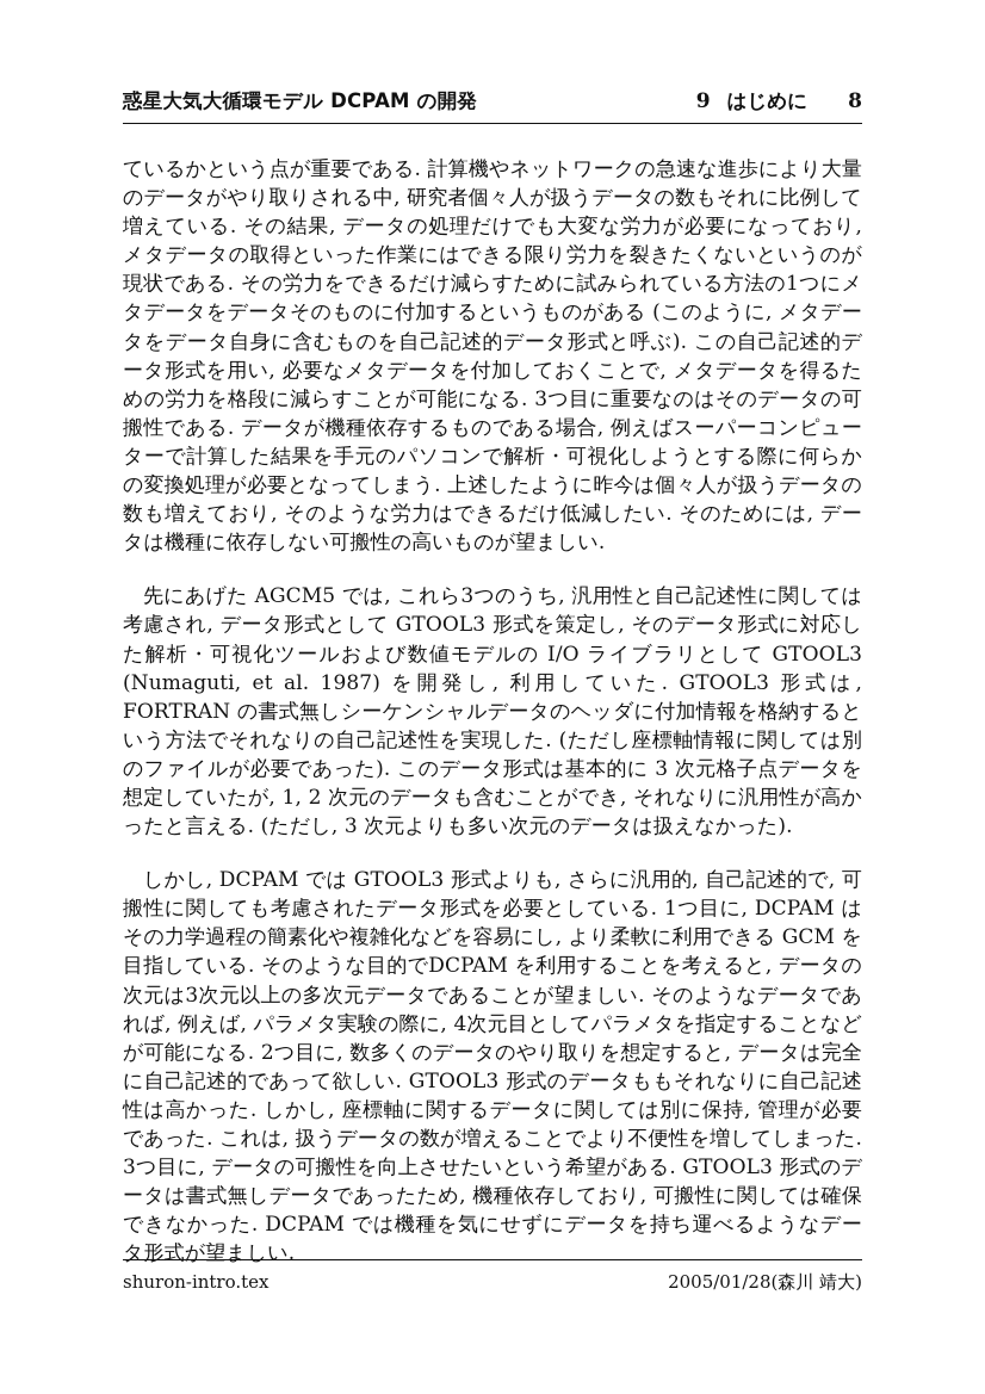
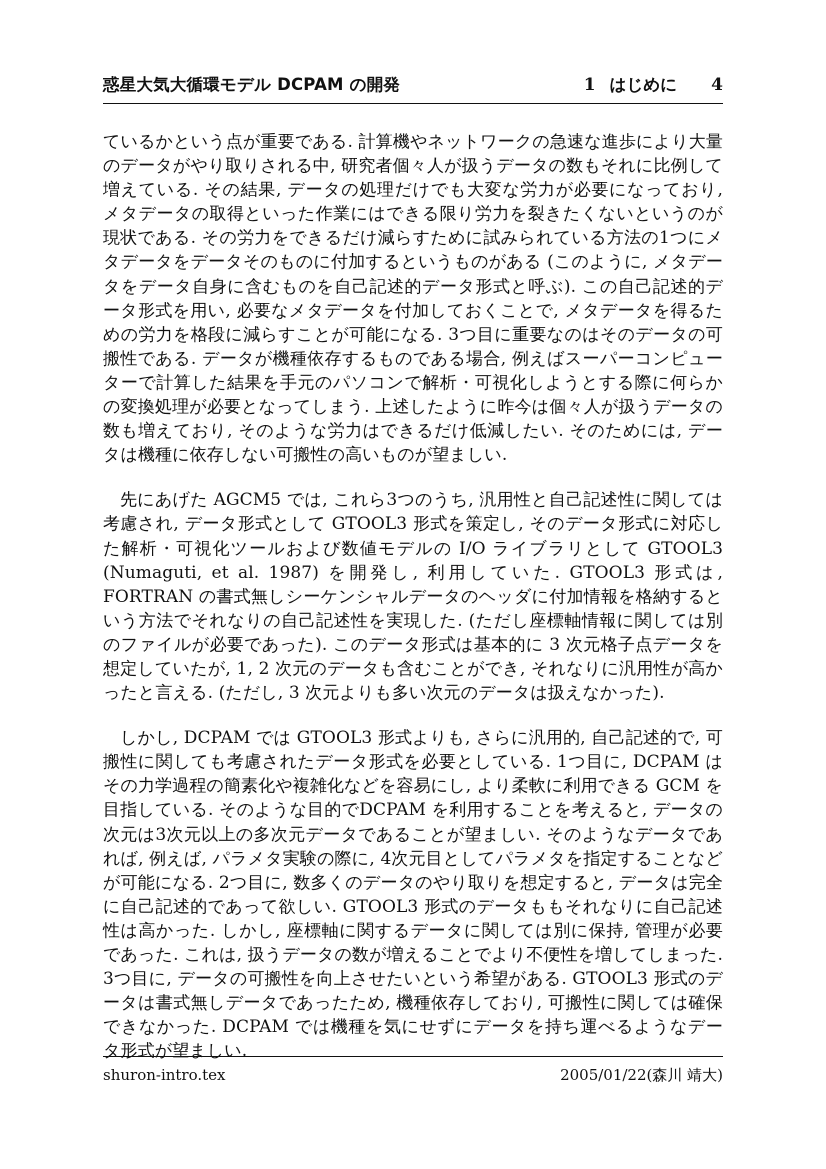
  惑星大気大循環モデル DCPAM の開発
- 9
+ 1
  はじめに
- 8
+ 4
  ているかという点が重要である. 計算機やネットワークの急速な進歩により大量のデータがやり取りされる中, 研究者個々人が扱うデータの数もそれに比例して増えている. その結果, データの処理だけでも大変な労力が必要になっており, メタデータの取得といった作業にはできる限り労力を裂きたくないというのが現状である. その労力をできるだけ減らすために試みられている方法の1つにメタデータをデータそのものに付加するというものがある (このように, メタデータをデータ自身に含むものを自己記述的データ形式と呼ぶ). この自己記述的データ形式を用い, 必要なメタデータを付加しておくことで, メタデータを得るための労力を格段に減らすことが可能になる. 3つ目に重要なのはそのデータの可搬性である. データが機種依存するものである場合, 例えばスーパーコンピューターで計算した結果を手元のパソコンで解析・可視化しようとする際に何らかの変換処理が必要となってしまう. 上述したように昨今は個々人が扱うデータの数も増えており, そのような労力はできるだけ低減したい. そのためには, データは機種に依存しない可搬性の高いものが望ましい.
  先にあげた AGCM5 では, これら3つのうち, 汎用性と自己記述性に関しては考慮され, データ形式として GTOOL3 形式を策定し, そのデータ形式に対応した解析・可視化ツールおよび数値モデルの I/O ライブラリとして GTOOL3 (Numaguti, et al. 1987) を開発し, 利用していた. GTOOL3 形式は, FORTRAN の書式無しシーケンシャルデータのヘッダに付加情報を格納するという方法でそれなりの自己記述性を実現した. (ただし座標軸情報に関しては別のファイルが必要であった). このデータ形式は基本的に 3 次元格子点データを想定していたが, 1, 2 次元のデータも含むことができ, それなりに汎用性が高かったと言える. (ただし, 3 次元よりも多い次元のデータは扱えなかった).
  しかし, DCPAM では GTOOL3 形式よりも, さらに汎用的, 自己記述的で, 可搬性に関しても考慮されたデータ形式を必要としている. 1つ目に, DCPAM はその力学過程の簡素化や複雑化などを容易にし, より柔軟に利用できる GCM を目指している. そのような目的でDCPAM を利用することを考えると, データの次元は3次元以上の多次元データであることが望ましい. そのようなデータであれば, 例えば, パラメタ実験の際に, 4次元目としてパラメタを指定することなどが可能になる. 2つ目に, 数多くのデータのやり取りを想定すると, データは完全に自己記述的であって欲しい. GTOOL3 形式のデータももそれなりに自己記述性は高かった. しかし, 座標軸に関するデータに関しては別に保持, 管理が必要であった. これは, 扱うデータの数が増えることでより不便性を増してしまった. 3つ目に, データの可搬性を向上させたいという希望がある. GTOOL3 形式のデータは書式無しデータであったため, 機種依存しており, 可搬性に関しては確保できなかった. DCPAM では機種を気にせずにデータを持ち運べるようなデータ形式が望ましい.
  shuron-intro.tex
- 2005/01/28(森川 靖大)
+ 2005/01/22(森川 靖大)
